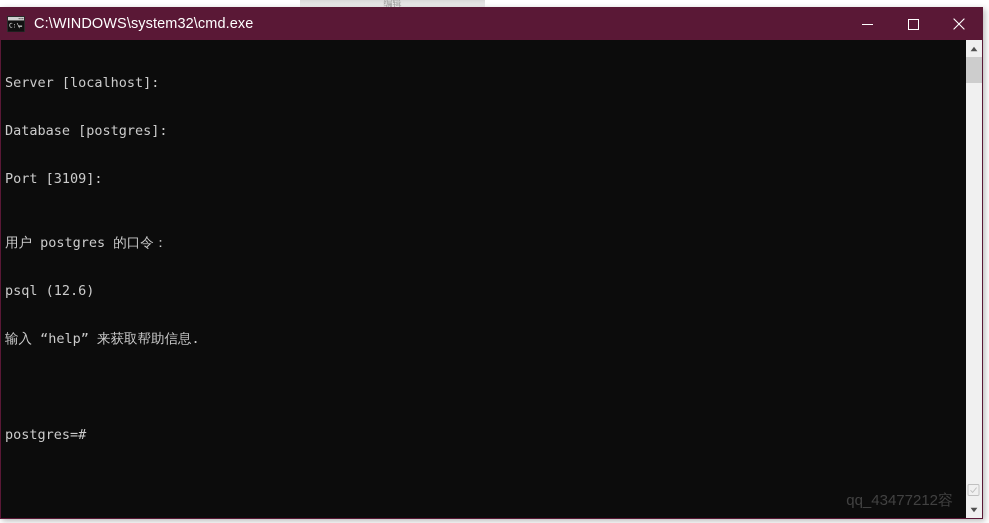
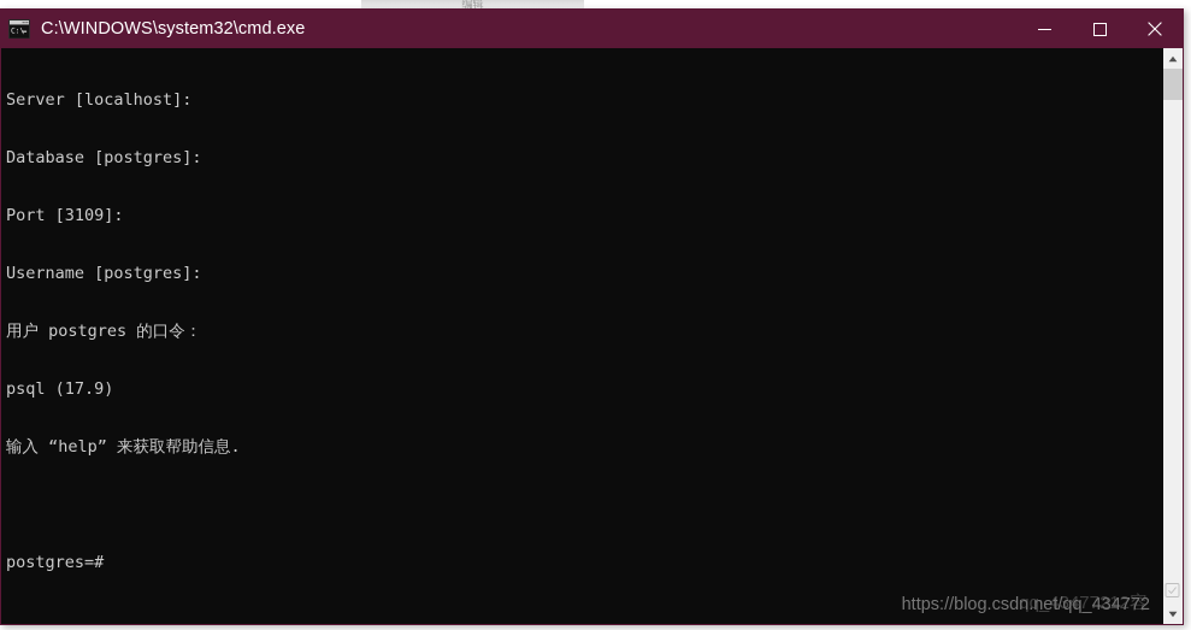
  编辑
  C:\WINDOWS\system32\cmd.exe
  Server [localhost]:
  Database [postgres]:
  Port [3109]:
+ Username [postgres]:
  用户 postgres 的口令：
- psql (12.6)
+ psql (17.9)
  输入 “help” 来获取帮助信息.
  postgres=#
+ https://blog.csdn.net/qq_434772
  qq_43477212容
